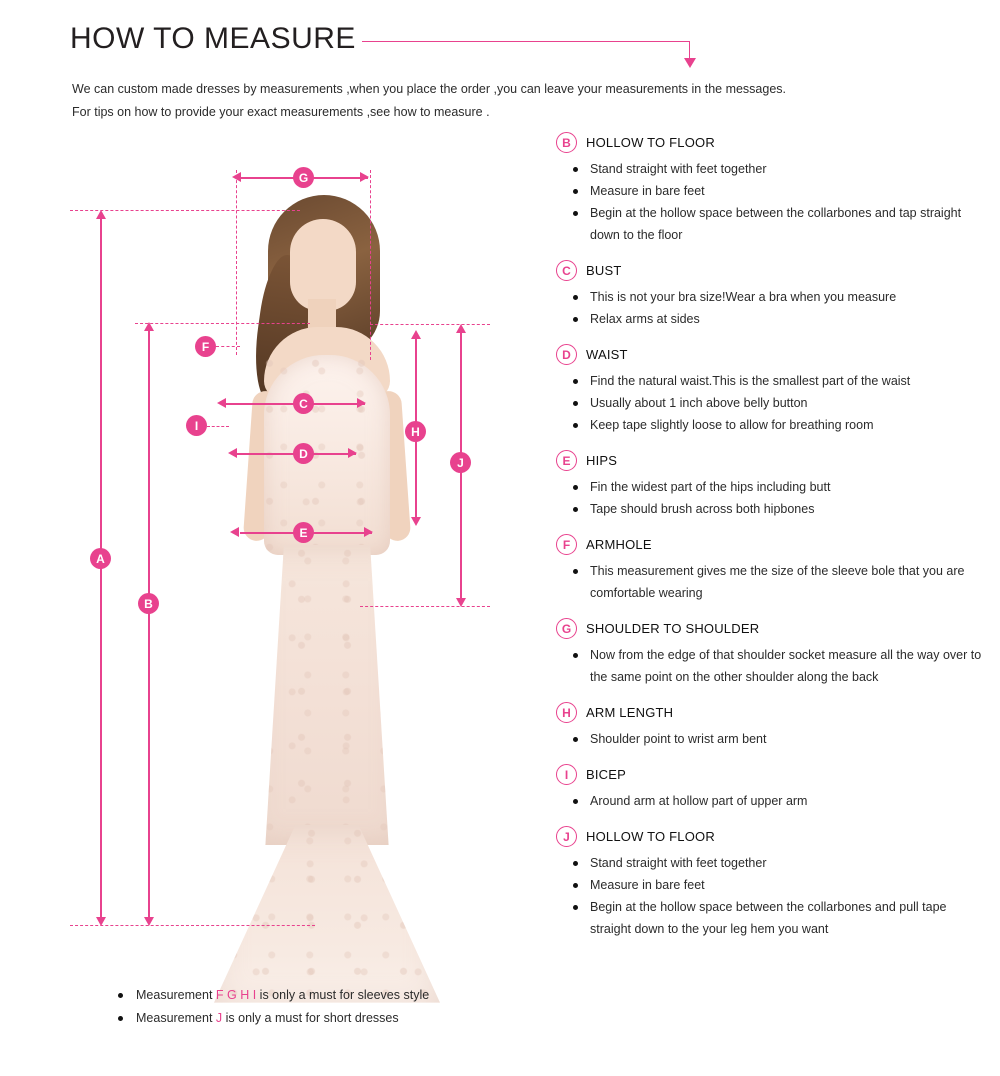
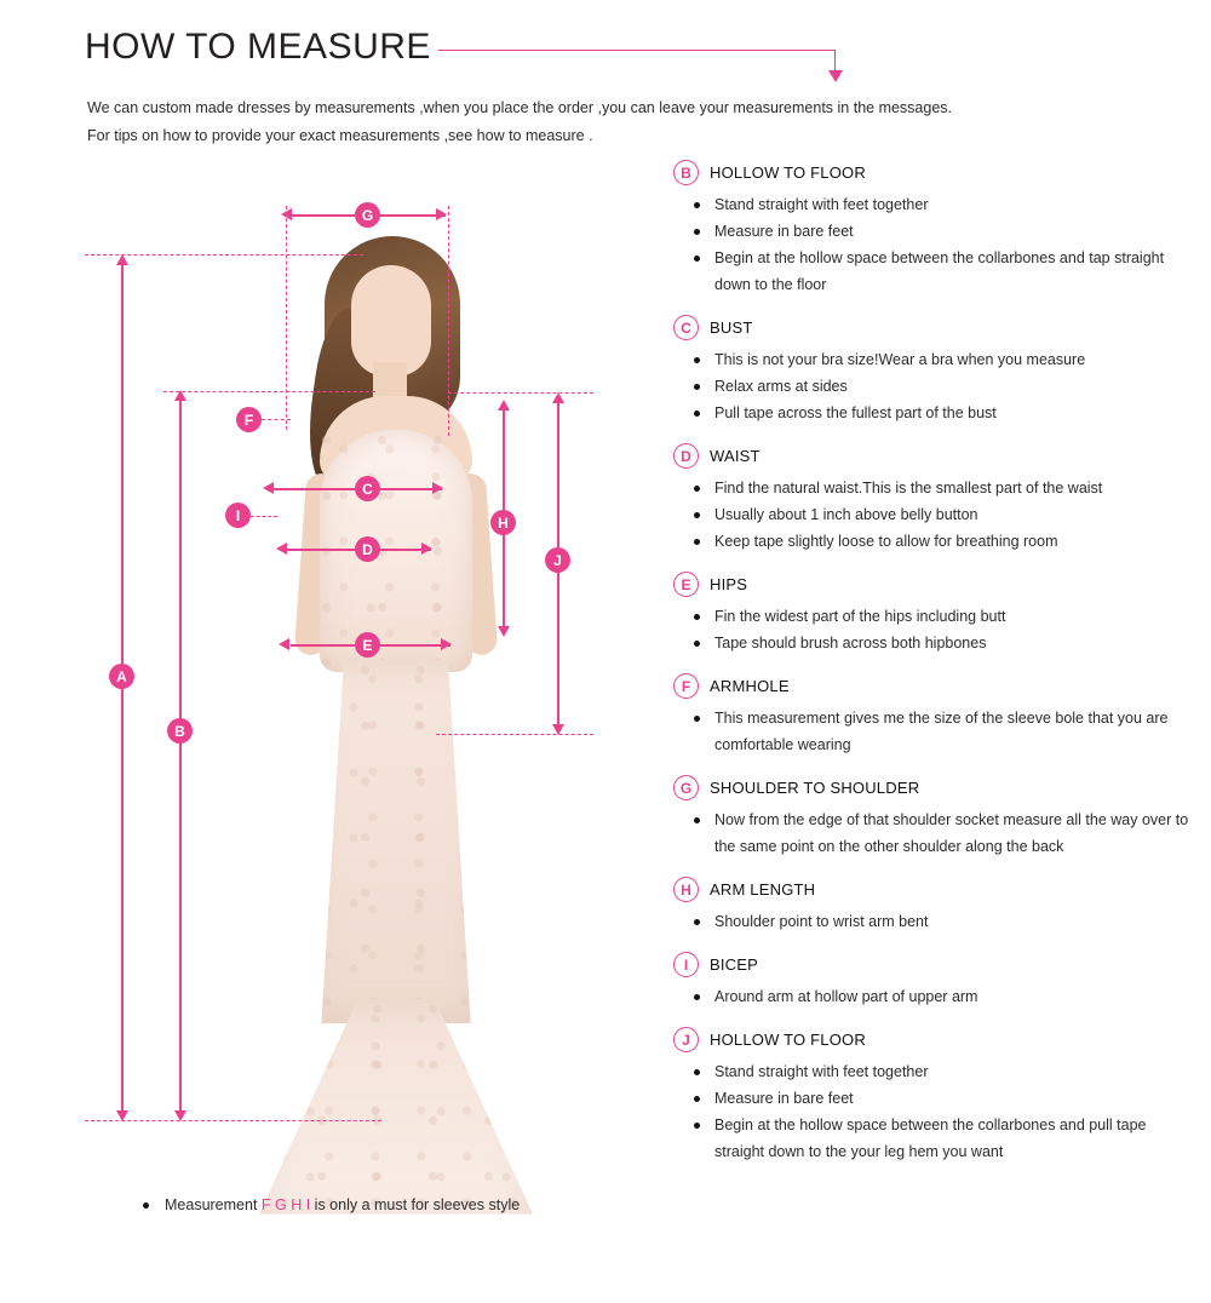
  HOW TO MEASURE
  We can custom made dresses by measurements ,when you place the order ,you can leave your measurements in the messages.
  For tips on how to provide your exact measurements ,see how to measure .
  G
  A
  B
  F
  C
  I
  D
  E
  H
  J
  B
  HOLLOW TO FLOOR
  Stand straight with feet together
  Measure in bare feet
  Begin at the hollow space between the collarbones and tap straight down to the floor
  C
  BUST
  This is not your bra size!Wear a bra when you measure
  Relax arms at sides
+ Pull tape across the fullest part of the bust
  D
  WAIST
  Find the natural waist.This is the smallest part of the waist
  Usually about 1 inch above belly button
  Keep tape slightly loose to allow for breathing room
  E
  HIPS
  Fin the widest part of the hips including butt
  Tape should brush across both hipbones
  F
  ARMHOLE
  This measurement gives me the size of the sleeve bole that you are comfortable wearing
  G
  SHOULDER TO SHOULDER
  Now from the edge of that shoulder socket measure all the way over to the same point on the other shoulder along the back
  H
  ARM LENGTH
  Shoulder point to wrist arm bent
  I
  BICEP
  Around arm at hollow part of upper arm
  J
  HOLLOW TO FLOOR
  Stand straight with feet together
  Measure in bare feet
  Begin at the hollow space between the collarbones and pull tape straight down to the your leg hem you want
  Measurement F G H I is only a must for sleeves style
- Measurement J is only a must for short dresses
